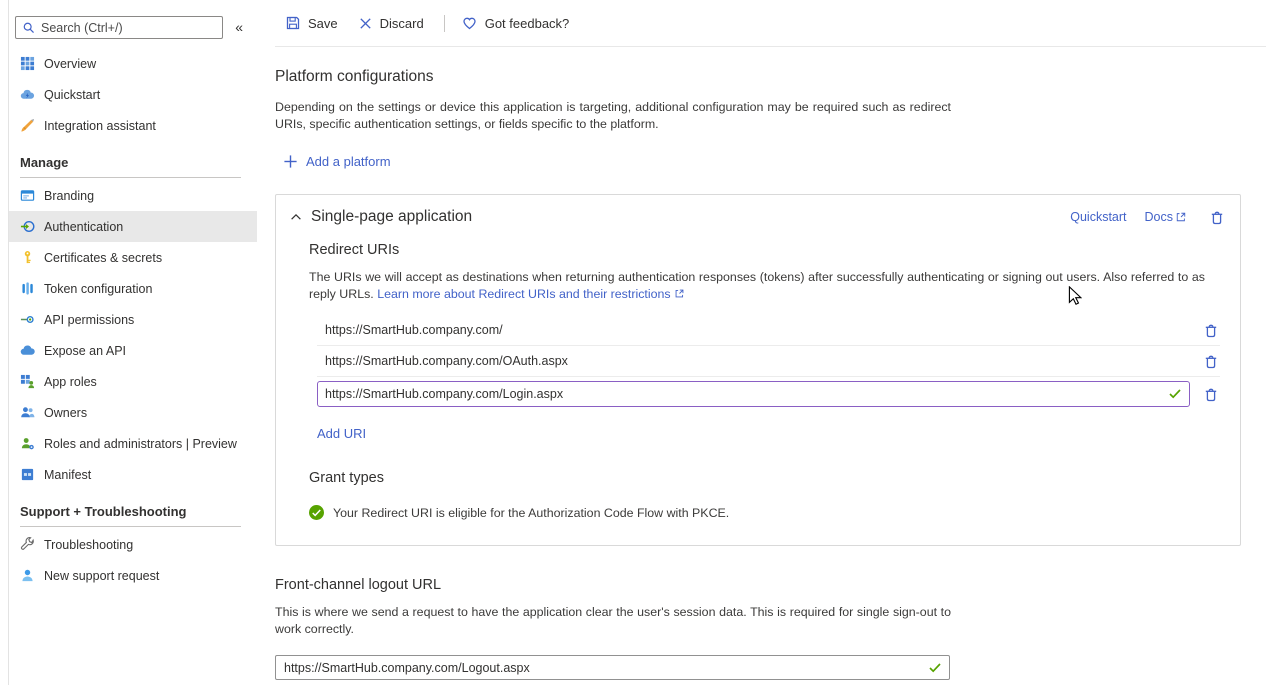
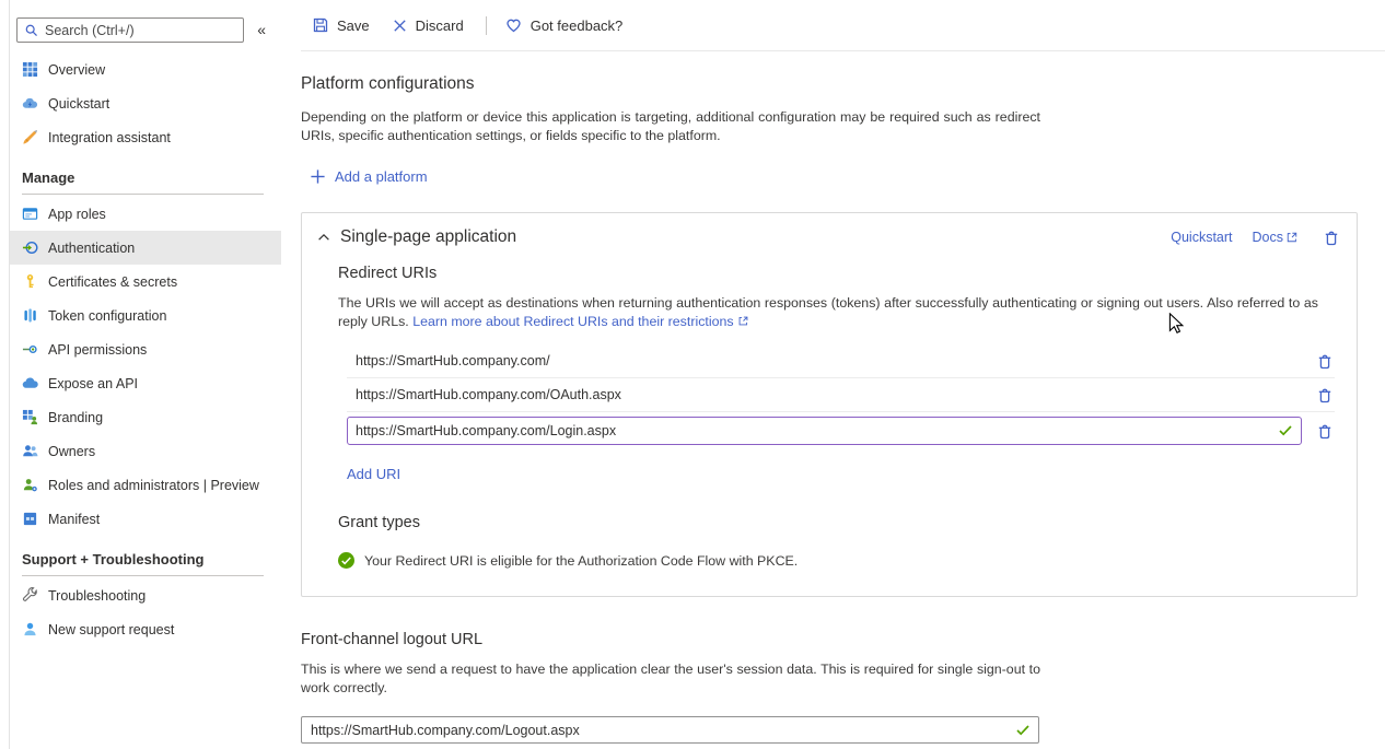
  Search (Ctrl+/)
  «
  Overview
  Quickstart
  Integration assistant
  Manage
- Branding
+ App roles
  Authentication
  Certificates & secrets
  Token configuration
  API permissions
  Expose an API
- App roles
+ Branding
  Owners
  Roles and administrators | Preview
  Manifest
  Support + Troubleshooting
  Troubleshooting
  New support request
  Save
  Discard
  Got feedback?
  Platform configurations
- Depending on the settings or device this application is targeting, additional configuration may be required such as redirect URIs, specific authentication settings, or fields specific to the platform.
+ Depending on the platform or device this application is targeting, additional configuration may be required such as redirect URIs, specific authentication settings, or fields specific to the platform.
  Add a platform
  Single-page application
  Quickstart
  Docs
  Redirect URIs
  The URIs we will accept as destinations when returning authentication responses (tokens) after successfully authenticating or signing out users. Also referred to as reply URLs. Learn more about Redirect URIs and their restrictions
  https://SmartHub.company.com/
  https://SmartHub.company.com/OAuth.aspx
  https://SmartHub.company.com/Login.aspx
  Add URI
  Grant types
  Your Redirect URI is eligible for the Authorization Code Flow with PKCE.
  Front-channel logout URL
  This is where we send a request to have the application clear the user's session data. This is required for single sign-out to work correctly.
  https://SmartHub.company.com/Logout.aspx
